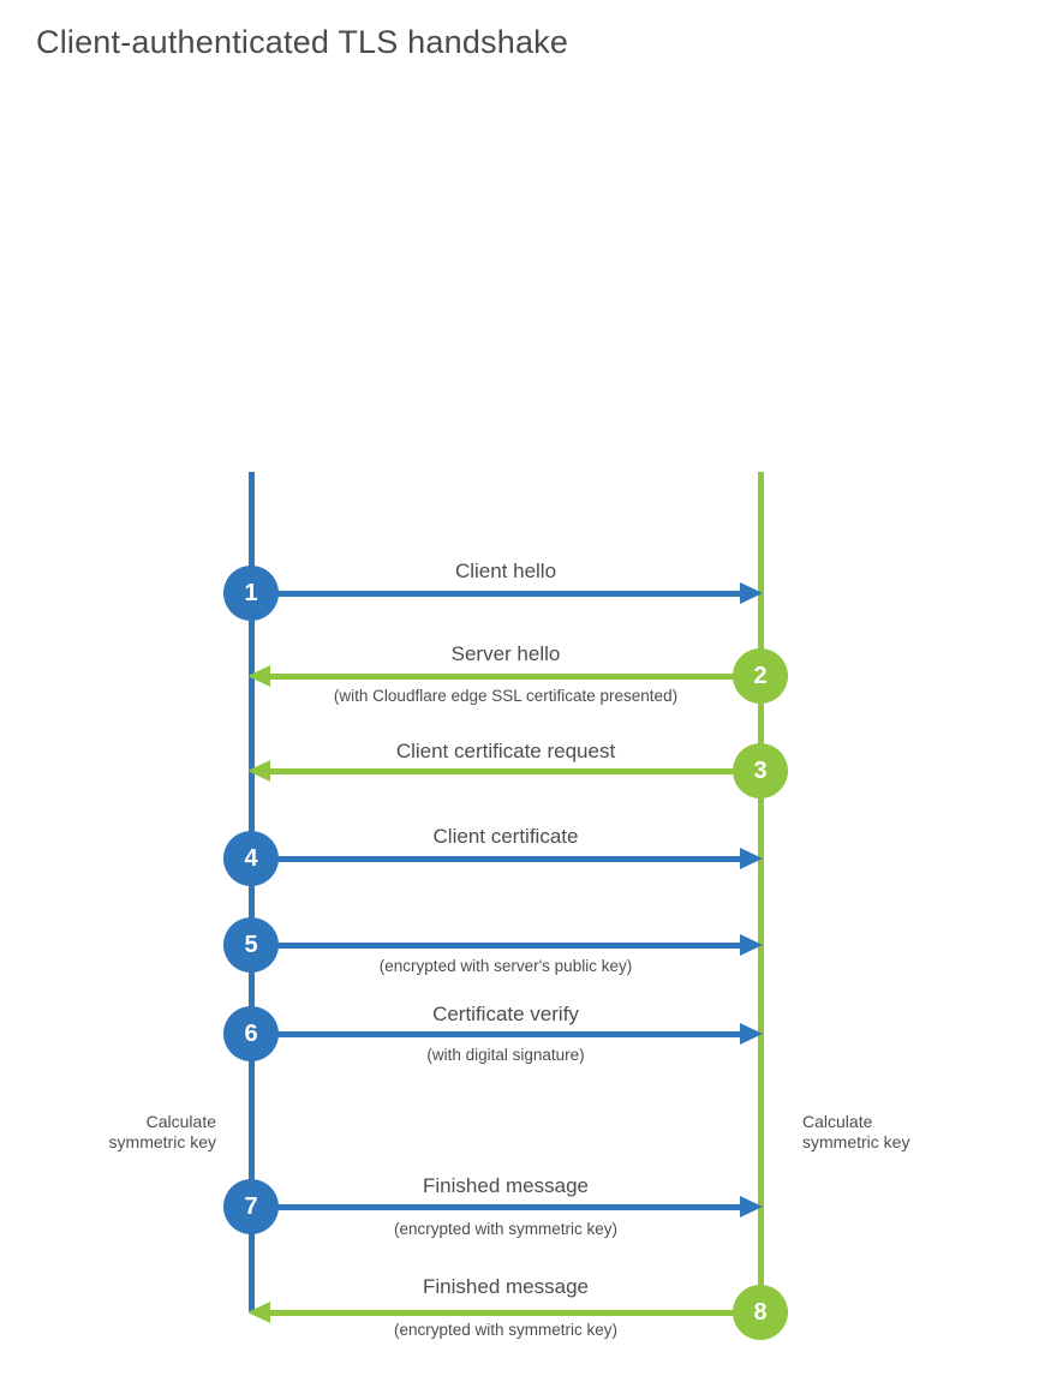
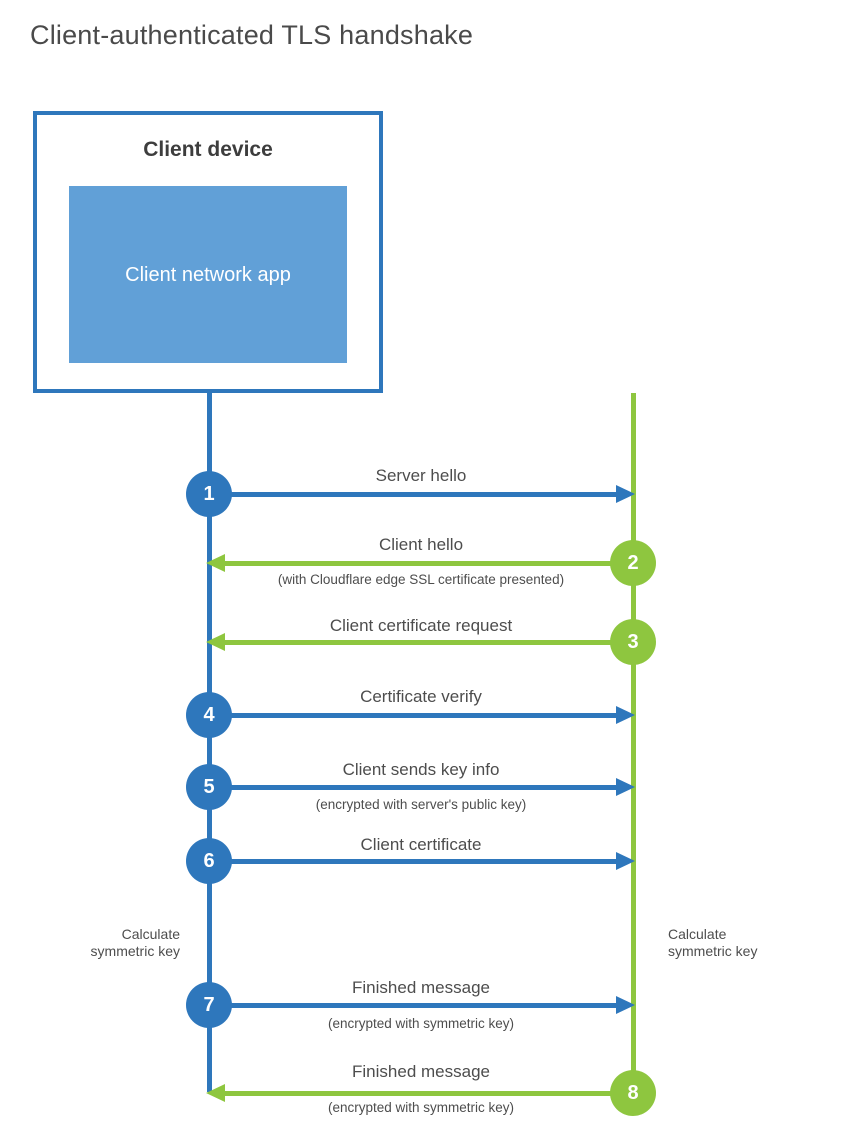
  Client-authenticated TLS handshake
+ Client device
+ Client network app
  1
- Client hello
+ Server hello
  2
- Server hello
+ Client hello
  (with Cloudflare edge SSL certificate presented)
  3
  Client certificate request
  4
- Client certificate
+ Certificate verify
  5
+ Client sends key info
  (encrypted with server's public key)
  6
- Certificate verify
+ Client certificate
- (with digital signature)
  7
  Finished message
  (encrypted with symmetric key)
  8
  Finished message
  (encrypted with symmetric key)
  Calculate symmetric key
  Calculate symmetric key
